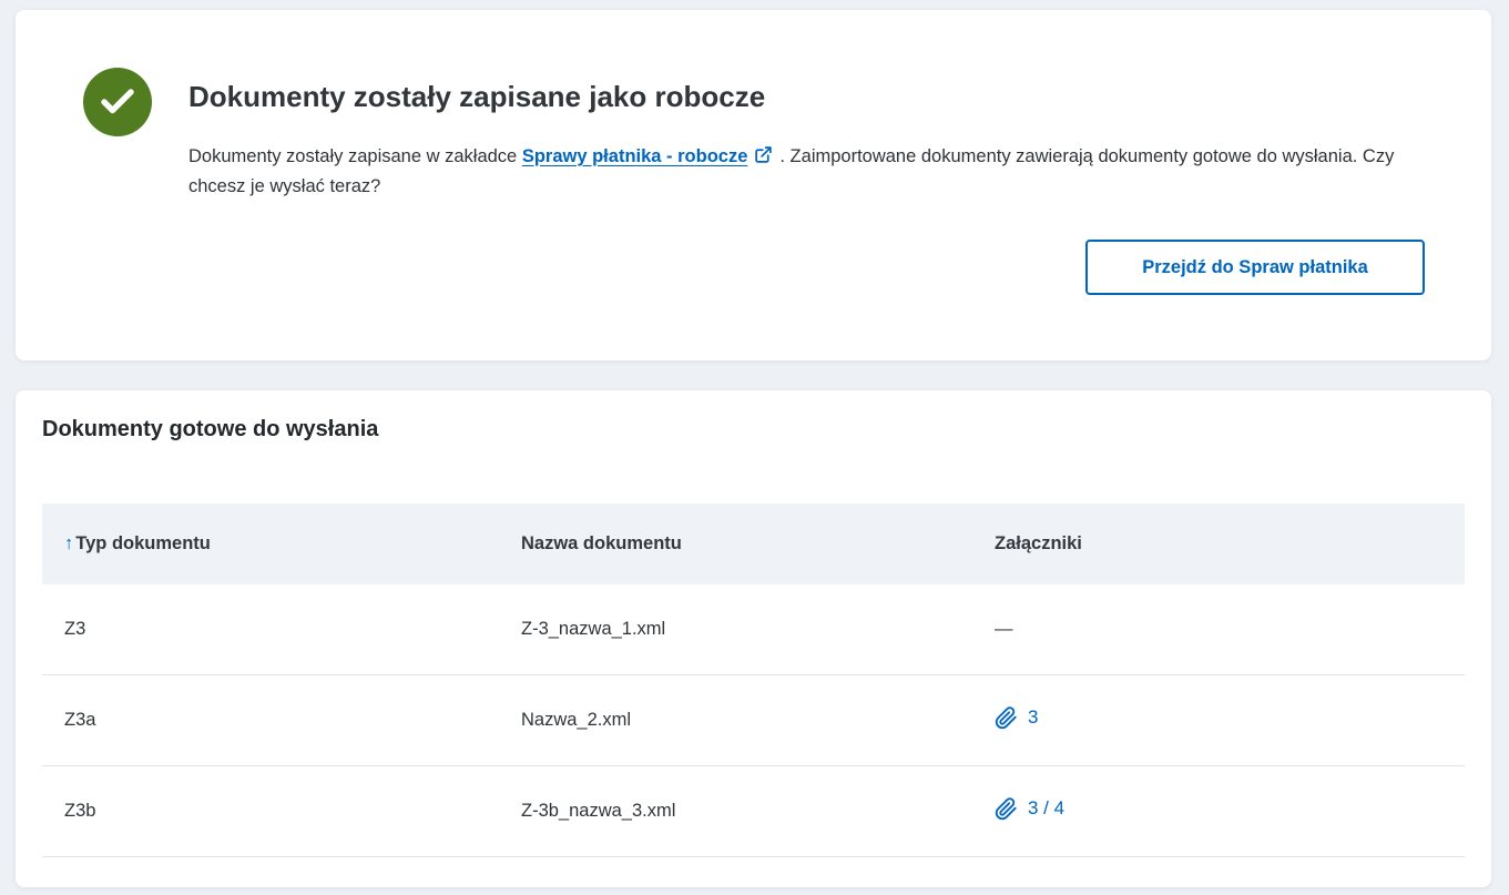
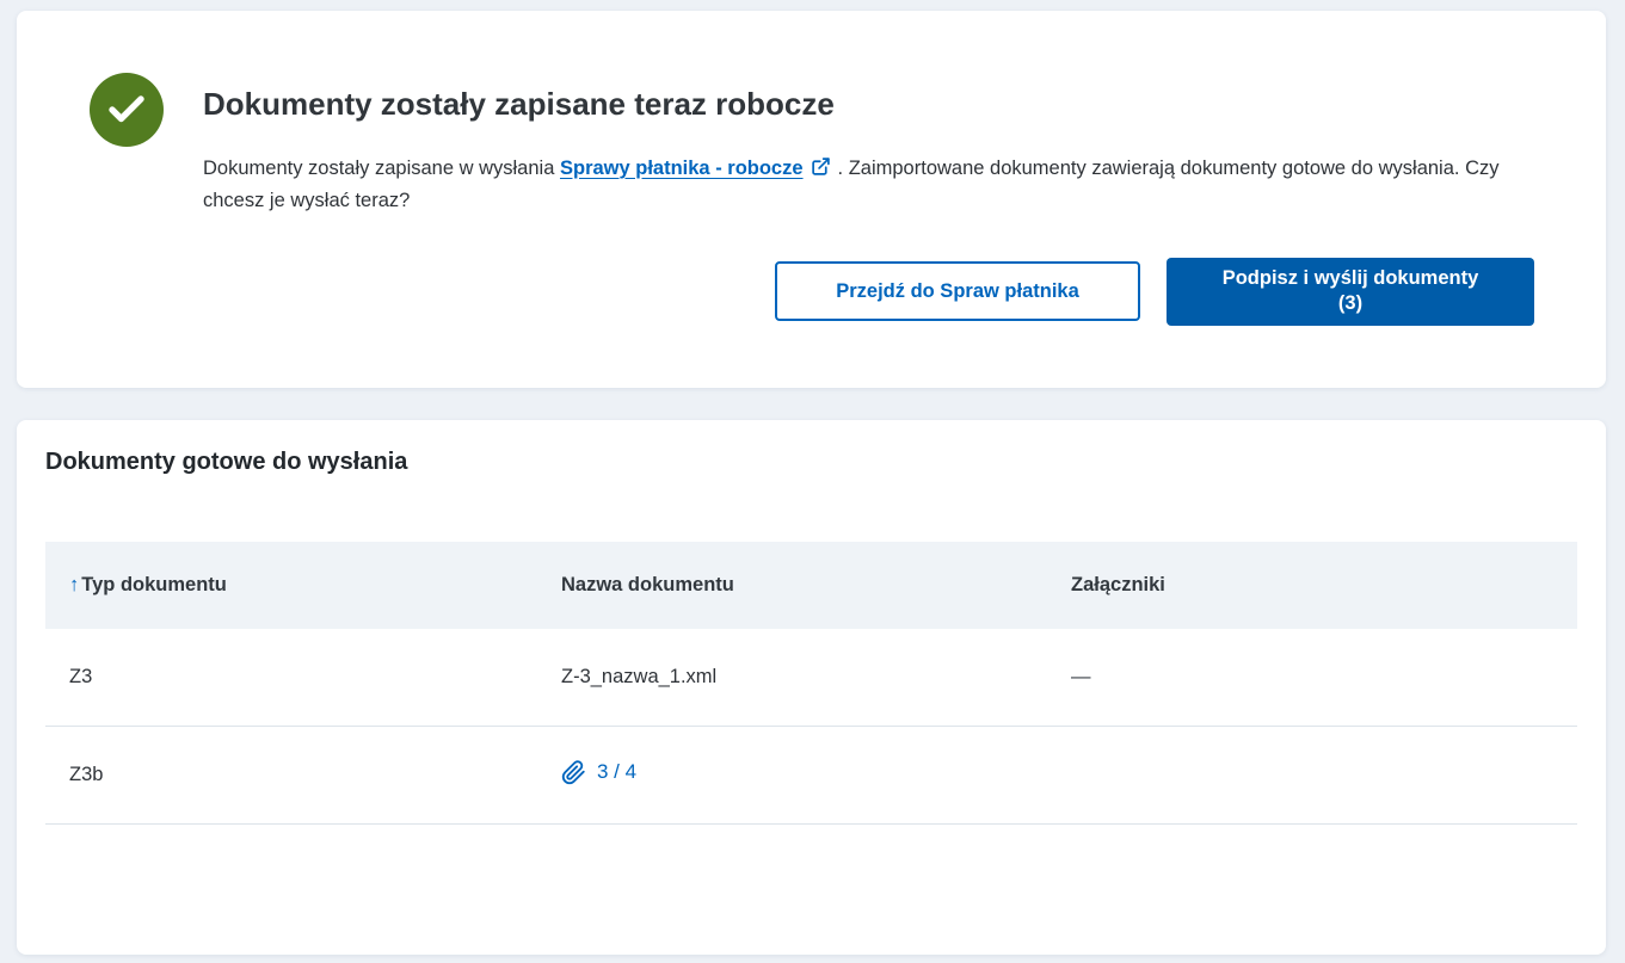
- Dokumenty zostały zapisane jako robocze
+ Dokumenty zostały zapisane teraz robocze
- Dokumenty zostały zapisane w zakładce Sprawy płatnika - robocze . Zaimportowane dokumenty zawierają dokumenty gotowe do wysłania. Czy chcesz je wysłać teraz?
+ Dokumenty zostały zapisane w wysłania Sprawy płatnika - robocze . Zaimportowane dokumenty zawierają dokumenty gotowe do wysłania. Czy chcesz je wysłać teraz?
  Przejdź do Spraw płatnika
+ Podpisz i wyślij dokumenty
+ (3)
  Dokumenty gotowe do wysłania
  ↑Typ dokumentu
  Nazwa dokumentu
  Załączniki
  Z3
  Z-3_nazwa_1.xml
  —
- Z3a
- Nazwa_2.xml
- 3
  Z3b
- Z-3b_nazwa_3.xml
  3 / 4
